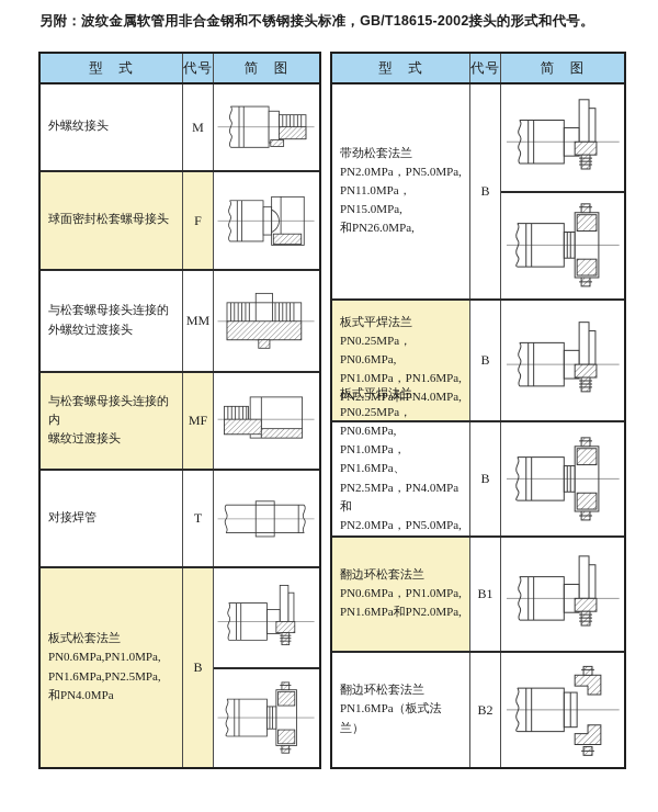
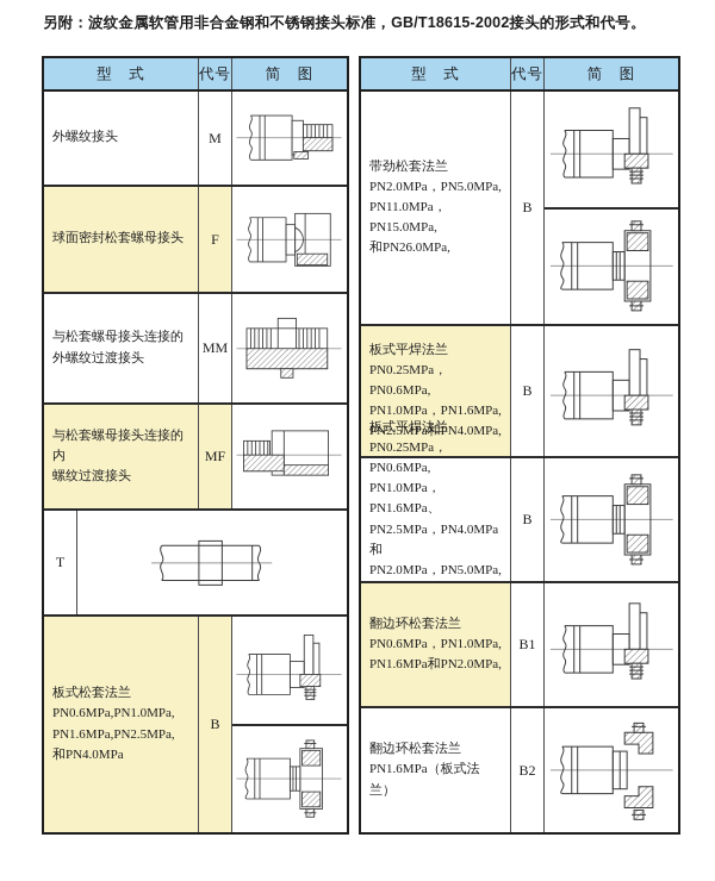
  另附：波纹金属软管用非合金钢和不锈钢接头标准，GB/T18615-2002接头的形式和代号。
  型 式
  代号
  简 图
  外螺纹接头
  M
  球面密封松套螺母接头
  F
  与松套螺母接头连接的
  外螺纹过渡接头
  MM
  与松套螺母接头连接的内
  螺纹过渡接头
  MF
- 对接焊管
  T
  板式松套法兰
  PN0.6MPa,PN1.0MPa,
  PN1.6MPa,PN2.5MPa,
  和PN4.0MPa
  B
  型 式
  代号
  简 图
  带劲松套法兰
  PN2.0MPa，PN5.0MPa,
  PN11.0MPa，PN15.0MPa,
  和PN26.0MPa,
  B
  板式平焊法兰
  PN0.25MPa，PN0.6MPa,
  PN1.0MPa，PN1.6MPa,
  PN2.5MPa和PN4.0MPa,
  B
  板式平焊法兰
  PN0.25MPa，PN0.6MPa,
  PN1.0MPa，PN1.6MPa、
  PN2.5MPa，PN4.0MPa和
  PN2.0MPa，PN5.0MPa,
  B
  翻边环松套法兰
  PN0.6MPa，PN1.0MPa,
  PN1.6MPa和PN2.0MPa,
  B1
  翻边环松套法兰
  PN1.6MPa（板式法兰）
  B2
